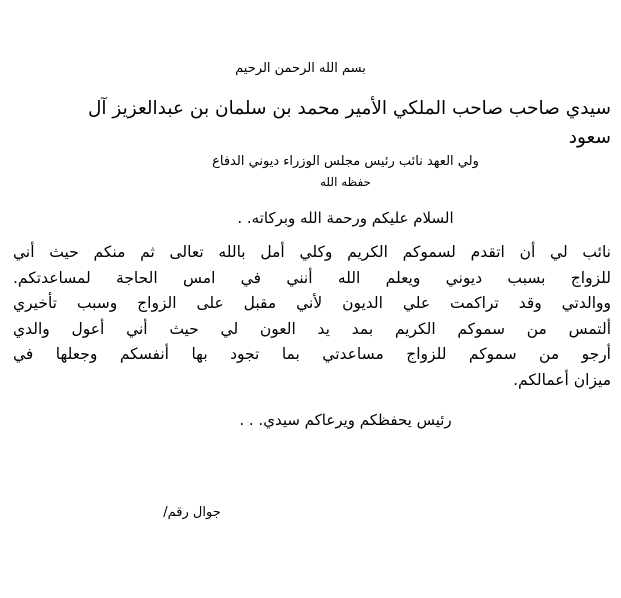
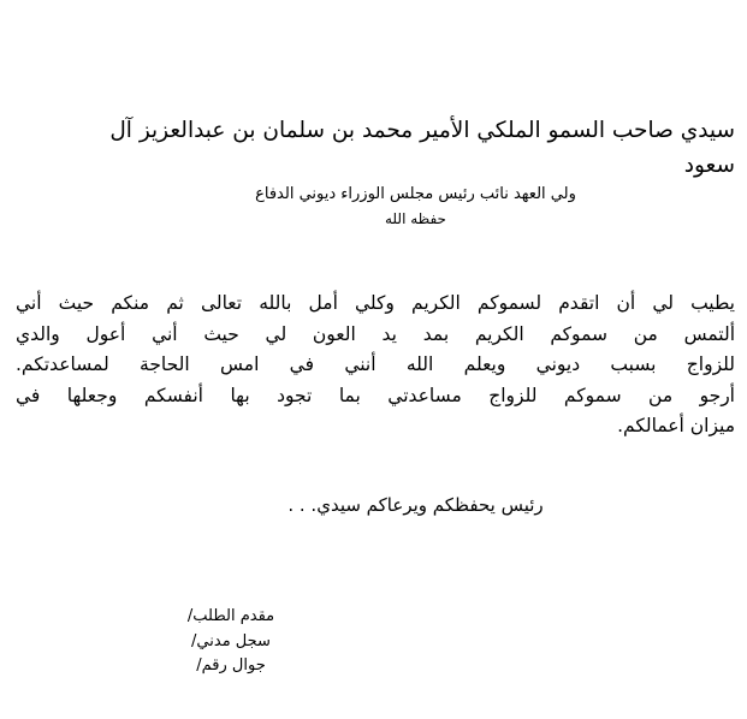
- بسم الله الرحمن الرحيم
- سيدي صاحب صاحب الملكي الأمير محمد بن سلمان بن عبدالعزيز آل
+ سيدي صاحب السمو الملكي الأمير محمد بن سلمان بن عبدالعزيز آل
  سعود
  ولي العهد نائب رئيس مجلس الوزراء ديوني الدفاع
  حفظه الله
- السلام عليكم ورحمة الله وبركاته. .
- نائب لي أن اتقدم لسموكم الكريم وكلي أمل بالله تعالى ثم منكم حيث أني
+ يطيب لي أن اتقدم لسموكم الكريم وكلي أمل بالله تعالى ثم منكم حيث أني
- للزواج بسبب ديوني ويعلم الله أنني في امس الحاجة لمساعدتكم.
+ ألتمس من سموكم الكريم بمد يد العون لي حيث أني أعول والدي
- ووالدتي وقد تراكمت علي الديون لأني مقبل على الزواج وسبب تأخيري
- ألتمس من سموكم الكريم بمد يد العون لي حيث أني أعول والدي
+ للزواج بسبب ديوني ويعلم الله أنني في امس الحاجة لمساعدتكم.
  أرجو من سموكم للزواج مساعدتي بما تجود بها أنفسكم وجعلها في
  ميزان أعمالكم.
  رئيس يحفظكم ويرعاكم سيدي. . .
+ مقدم الطلب/
+ سجل مدني/
  جوال رقم/
